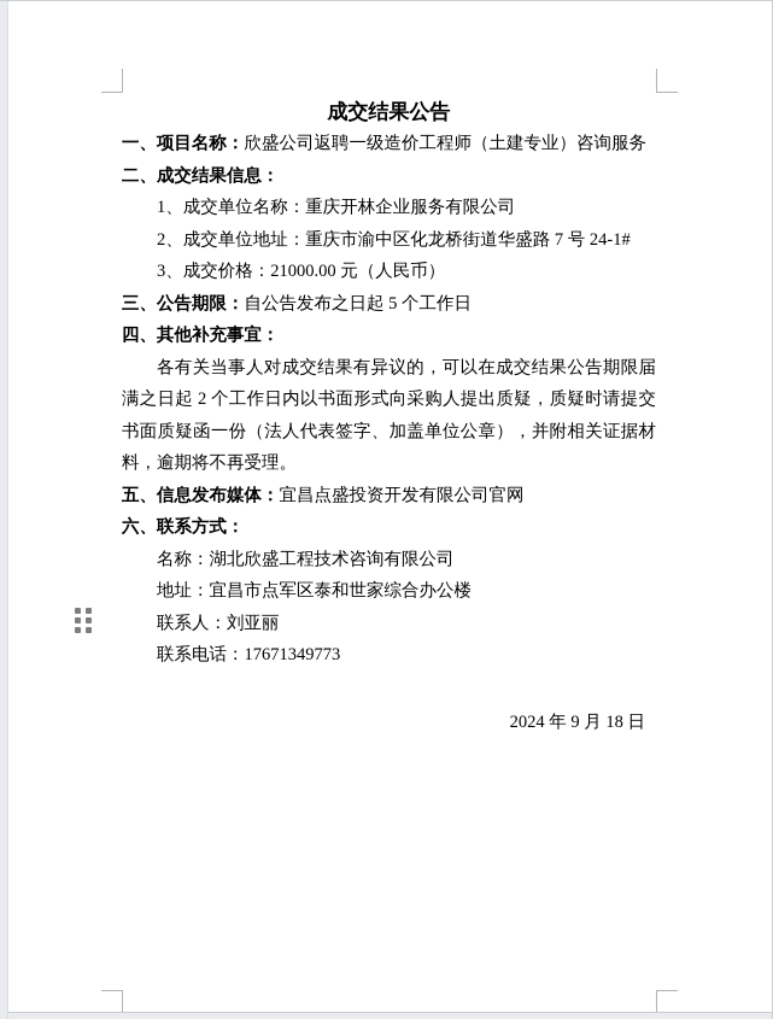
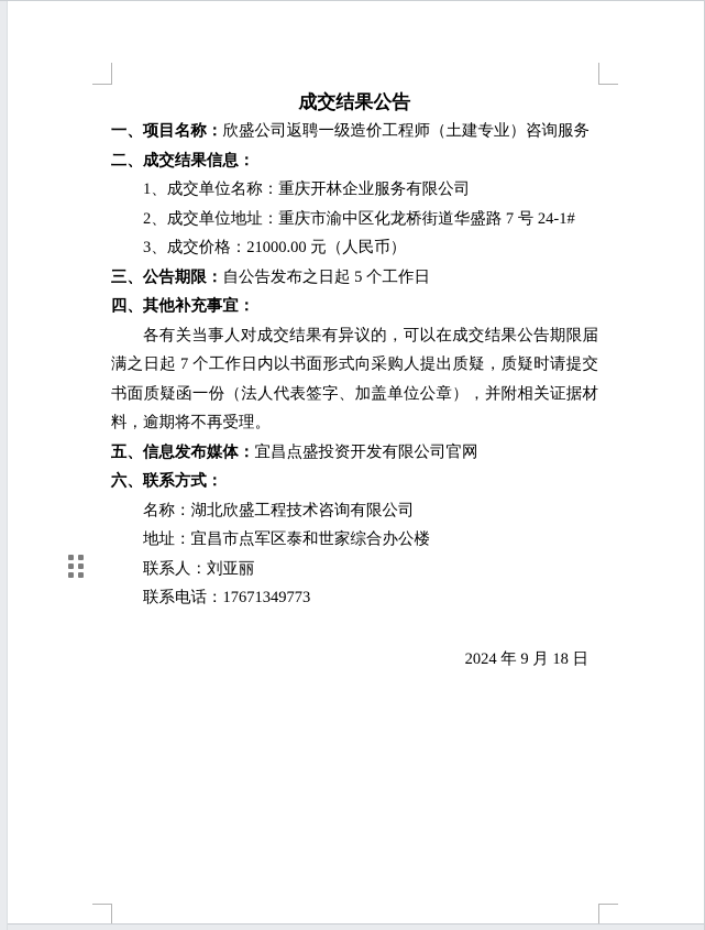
  成交结果公告
  一、项目名称：欣盛公司返聘一级造价工程师（土建专业）咨询服务
  二、成交结果信息：
  1、成交单位名称：重庆开林企业服务有限公司
  2、成交单位地址：重庆市渝中区化龙桥街道华盛路 7 号 24-1#
  3、成交价格：21000.00 元（人民币）
  三、公告期限：自公告发布之日起 5 个工作日
  四、其他补充事宜：
- 各有关当事人对成交结果有异议的，可以在成交结果公告期限届满之日起 2 个工作日内以书面形式向采购人提出质疑，质疑时请提交书面质疑函一份（法人代表签字、加盖单位公章），并附相关证据材料，逾期将不再受理。
+ 各有关当事人对成交结果有异议的，可以在成交结果公告期限届满之日起 7 个工作日内以书面形式向采购人提出质疑，质疑时请提交书面质疑函一份（法人代表签字、加盖单位公章），并附相关证据材料，逾期将不再受理。
  五、信息发布媒体：宜昌点盛投资开发有限公司官网
  六、联系方式：
  名称：湖北欣盛工程技术咨询有限公司
  地址：宜昌市点军区泰和世家综合办公楼
  联系人：刘亚丽
  联系电话：17671349773
  2024 年 9 月 18 日
